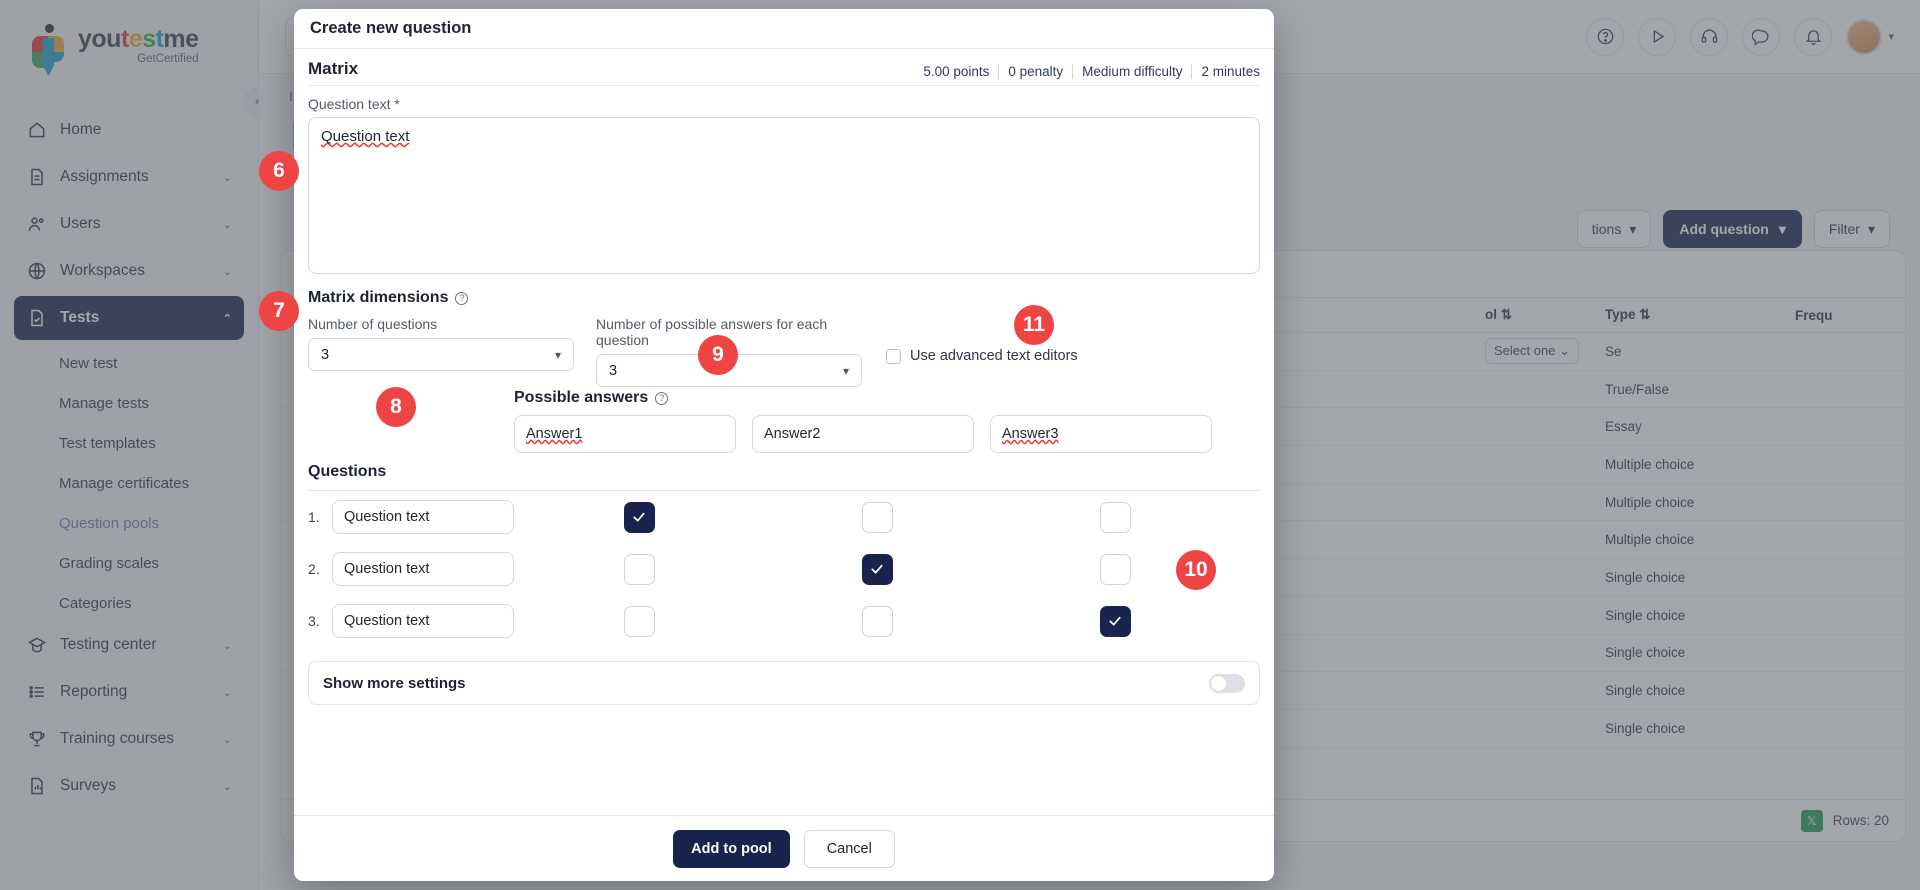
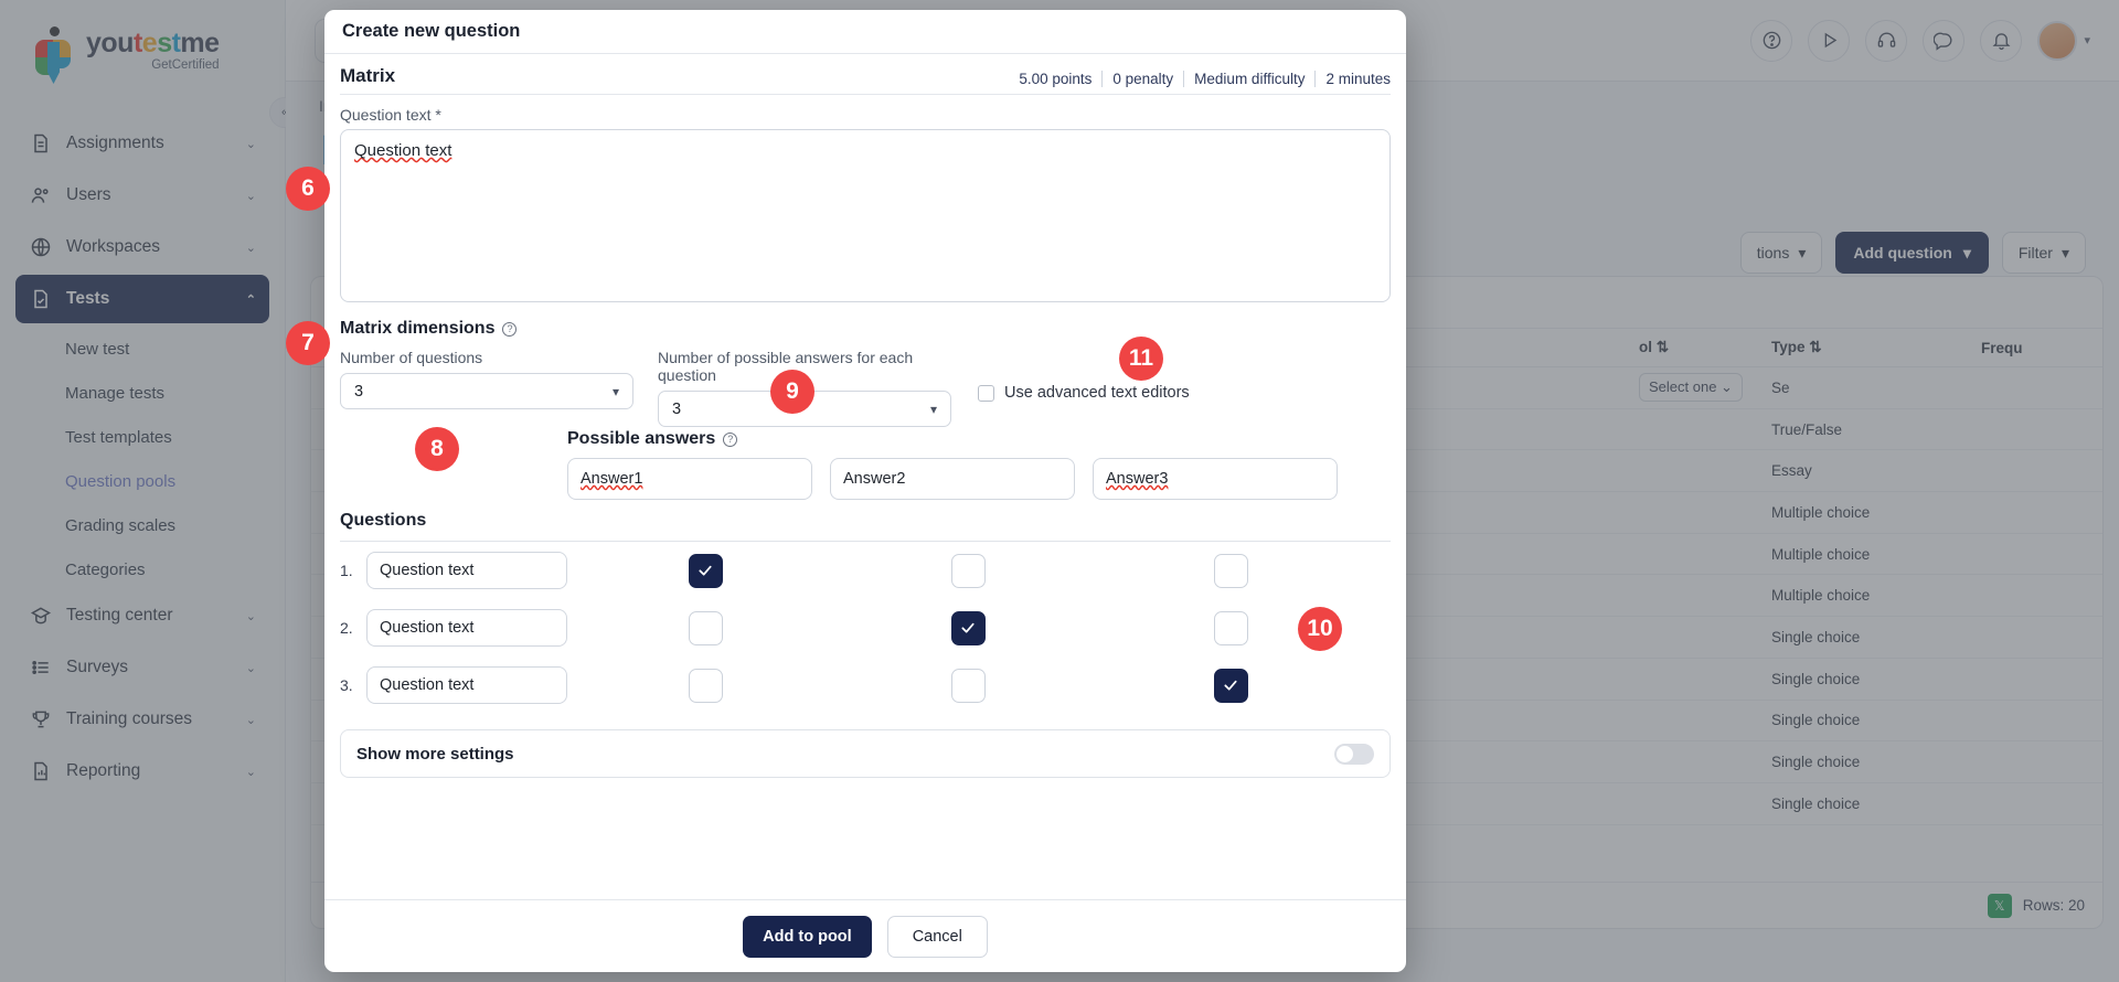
  youtestme
  GetCertified
  «
- Home
  Assignments
  ⌄
  Users
  ⌄
  Workspaces
  ⌄
  Tests
  ⌃
  New test
  Manage tests
  Test templates
- Manage certificates
  Question pools
  Grading scales
  Categories
  Testing center
  ⌄
- Reporting
+ Surveys
  ⌄
  Training courses
  ⌄
- Surveys
+ Reporting
  ⌄
  ▾
  tions
  ▾
  Add question
  ▾
  Filter
  ▾
  ol ⇅
  Type ⇅
  Frequ
  Select one ⌄
  Se
  True/False
  Essay
  Multiple choice
  Multiple choice
  Multiple choice
  Single choice
  Single choice
  Single choice
  Single choice
  Single choice
  𝕏
  Rows: 20
  Create new question
  Matrix
  5.00 points
  0 penalty
  Medium difficulty
  2 minutes
  Question text *
  Question text
  Matrix dimensions
  ?
  Number of questions
  3
  ▾
  Number of possible answers for each question
  3
  ▾
  Use advanced text editors
  Possible answers
  ?
  Answer1
  Answer2
  Answer3
  Questions
  1.
  Question text
  2.
  Question text
  3.
  Question text
  Show more settings
  Add to pool
  Cancel
  6
  7
  8
  9
  10
  11
